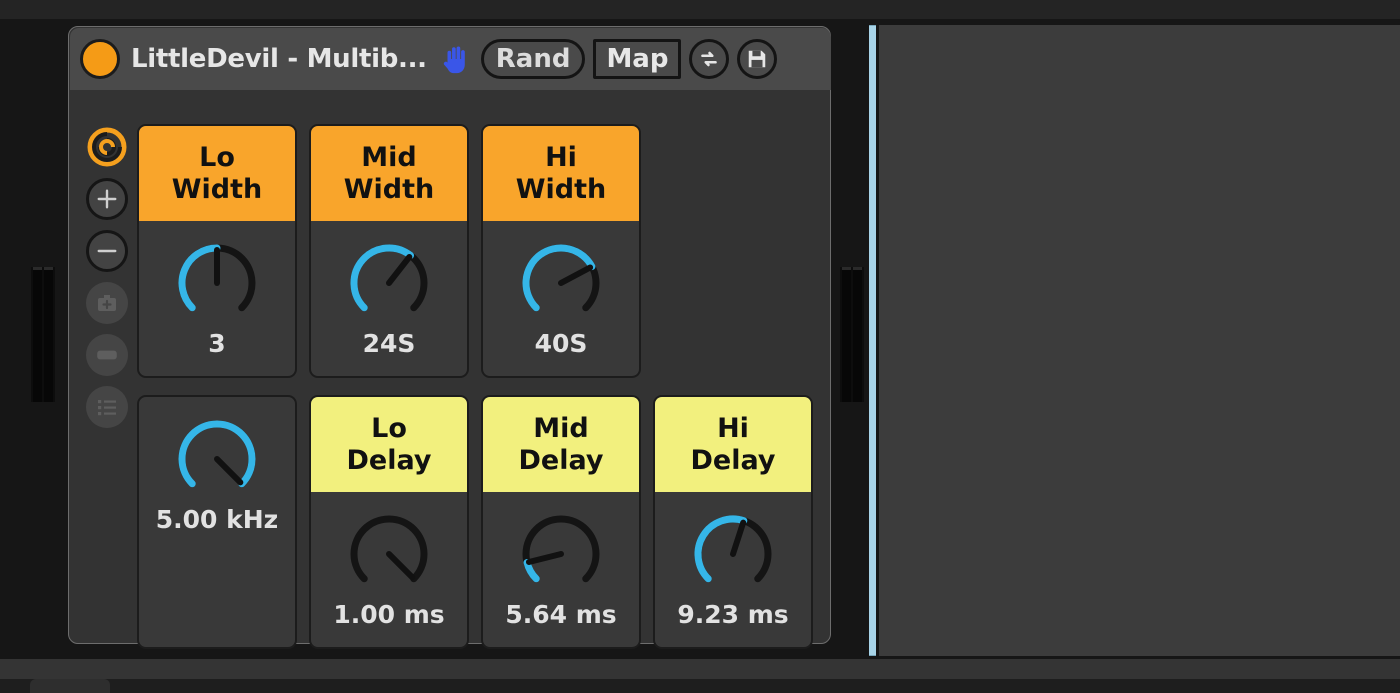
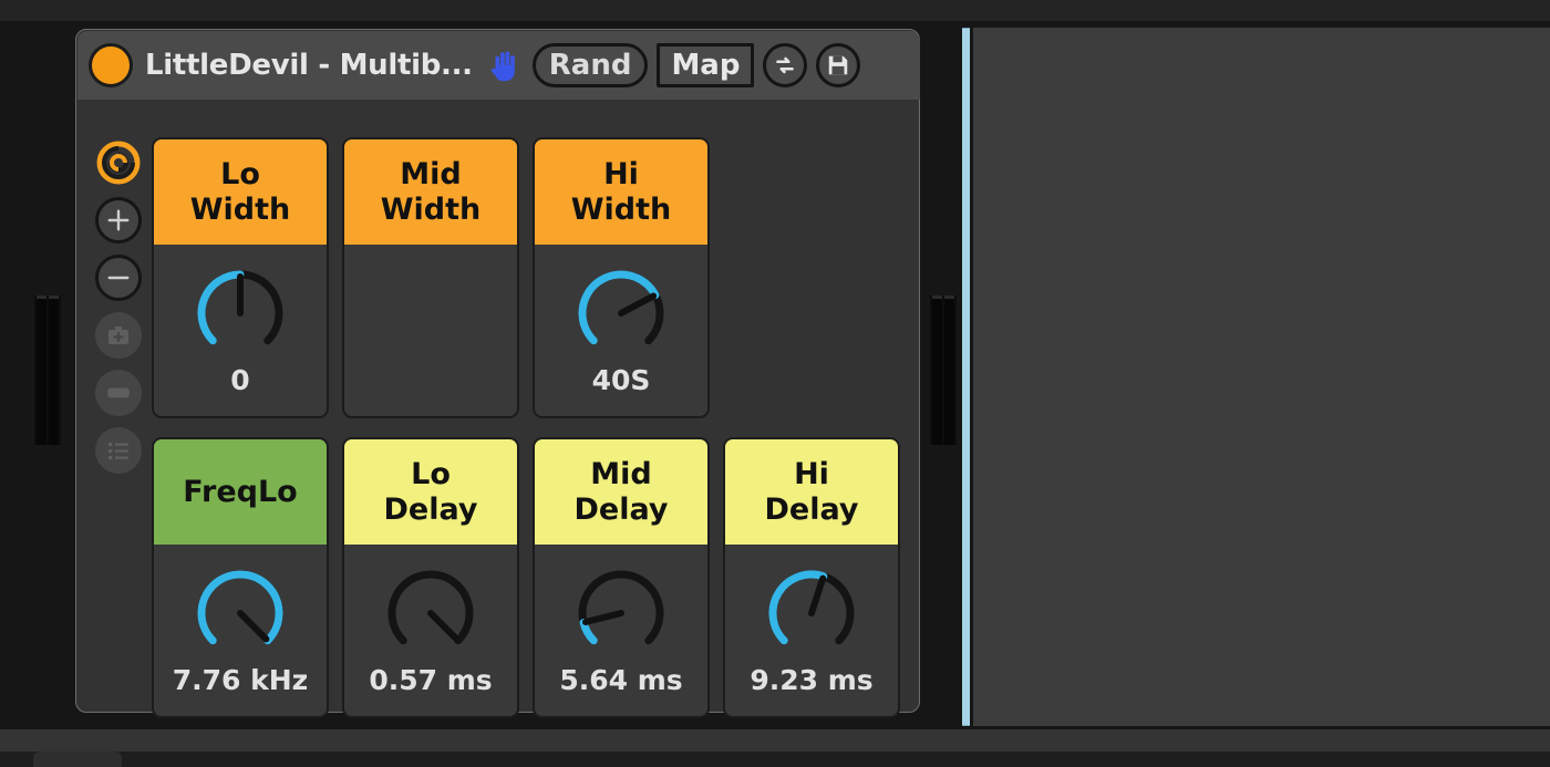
  LittleDevil - Multib...
  Rand
  Map
  Lo
  Width
- 3
+ 0
  Mid
  Width
- 24S
  Hi
  Width
  40S
+ FreqLo
- 5.00 kHz
+ 7.76 kHz
  Lo
  Delay
- 1.00 ms
+ 0.57 ms
  Mid
  Delay
  5.64 ms
  Hi
  Delay
  9.23 ms
